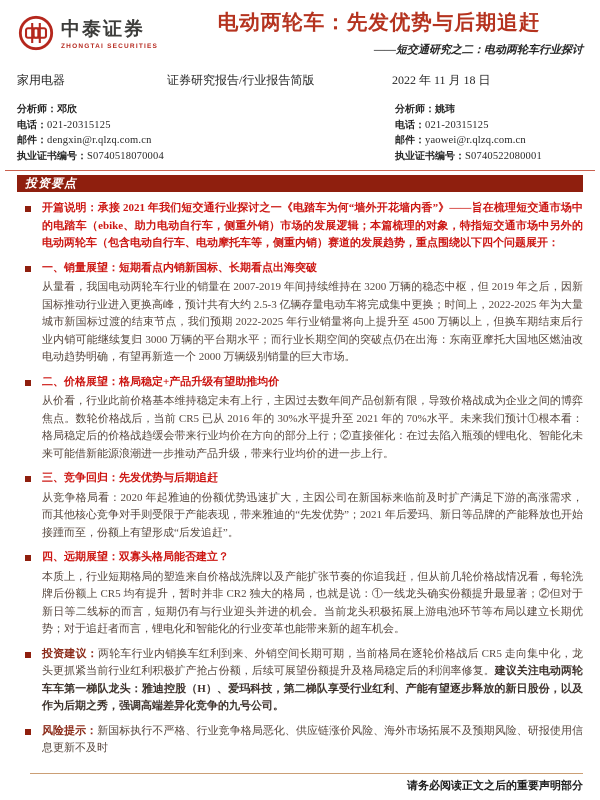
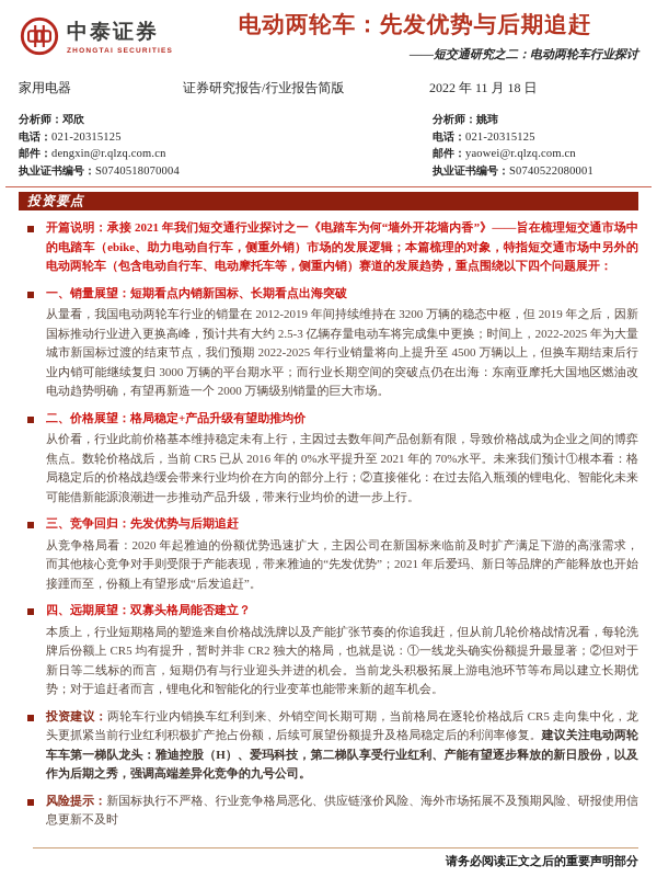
  中泰证券
  电动两轮车：先发优势与后期追赶
  ——短交通研究之二：电动两轮车行业探讨
  家用电器
  证券研究报告/行业报告简版
  2022 年 11 月 18 日
  分析师：邓欣
  电话：021-20315125
  邮件：dengxin@r.qlzq.com.cn
  执业证书编号：S0740518070004
  分析师：姚玮
  电话：021-20315125
  邮件：yaowei@r.qlzq.com.cn
  执业证书编号：S0740522080001
  投资要点
  开篇说明：承接 2021 年我们短交通行业探讨之一《电踏车为何“墙外开花墙内香”》——旨在梳理短交通市场中的电踏车（ebike、助力电动自行车，侧重外销）市场的发展逻辑；本篇梳理的对象，特指短交通市场中另外的电动两轮车（包含电动自行车、电动摩托车等，侧重内销）赛道的发展趋势，重点围绕以下四个问题展开：
  一、销量展望：短期看点内销新国标、长期看点出海突破
- 从量看，我国电动两轮车行业的销量在 2007-2019 年间持续维持在 3200 万辆的稳态中枢，但 2019 年之后，因新国标推动行业进入更换高峰，预计共有大约 2.5-3 亿辆存量电动车将完成集中更换；时间上，2022-2025 年为大量城市新国标过渡的结束节点，我们预期 2022-2025 年行业销量将向上提升至 4500 万辆以上，但换车期结束后行业内销可能继续复归 3000 万辆的平台期水平；而行业长期空间的突破点仍在出海：东南亚摩托大国地区燃油改电动趋势明确，有望再新造一个 2000 万辆级别销量的巨大市场。
+ 从量看，我国电动两轮车行业的销量在 2012-2019 年间持续维持在 3200 万辆的稳态中枢，但 2019 年之后，因新国标推动行业进入更换高峰，预计共有大约 2.5-3 亿辆存量电动车将完成集中更换；时间上，2022-2025 年为大量城市新国标过渡的结束节点，我们预期 2022-2025 年行业销量将向上提升至 4500 万辆以上，但换车期结束后行业内销可能继续复归 3000 万辆的平台期水平；而行业长期空间的突破点仍在出海：东南亚摩托大国地区燃油改电动趋势明确，有望再新造一个 2000 万辆级别销量的巨大市场。
  二、价格展望：格局稳定+产品升级有望助推均价
- 从价看，行业此前价格基本维持稳定未有上行，主因过去数年间产品创新有限，导致价格战成为企业之间的博弈焦点。数轮价格战后，当前 CR5 已从 2016 年的 30%水平提升至 2021 年的 70%水平。未来我们预计①根本看：格局稳定后的价格战趋缓会带来行业均价在方向的部分上行；②直接催化：在过去陷入瓶颈的锂电化、智能化未来可能借新能源浪潮进一步推动产品升级，带来行业均价的进一步上行。
+ 从价看，行业此前价格基本维持稳定未有上行，主因过去数年间产品创新有限，导致价格战成为企业之间的博弈焦点。数轮价格战后，当前 CR5 已从 2016 年的 0%水平提升至 2021 年的 70%水平。未来我们预计①根本看：格局稳定后的价格战趋缓会带来行业均价在方向的部分上行；②直接催化：在过去陷入瓶颈的锂电化、智能化未来可能借新能源浪潮进一步推动产品升级，带来行业均价的进一步上行。
  三、竞争回归：先发优势与后期追赶
  从竞争格局看：2020 年起雅迪的份额优势迅速扩大，主因公司在新国标来临前及时扩产满足下游的高涨需求，而其他核心竞争对手则受限于产能表现，带来雅迪的“先发优势”；2021 年后爱玛、新日等品牌的产能释放也开始接踵而至，份额上有望形成“后发追赶”。
  四、远期展望：双寡头格局能否建立？
  本质上，行业短期格局的塑造来自价格战洗牌以及产能扩张节奏的你追我赶，但从前几轮价格战情况看，每轮洗牌后份额上 CR5 均有提升，暂时并非 CR2 独大的格局，也就是说：①一线龙头确实份额提升最显著；②但对于新日等二线标的而言，短期仍有与行业迎头并进的机会。当前龙头积极拓展上游电池环节等布局以建立长期优势；对于追赶者而言，锂电化和智能化的行业变革也能带来新的超车机会。
  投资建议：两轮车行业内销换车红利到来、外销空间长期可期，当前格局在逐轮价格战后 CR5 走向集中化，龙头更抓紧当前行业红利积极扩产抢占份额，后续可展望份额提升及格局稳定后的利润率修复。建议关注电动两轮车车第一梯队龙头：雅迪控股（H）、爱玛科技，第二梯队享受行业红利、产能有望逐步释放的新日股份，以及作为后期之秀，强调高端差异化竞争的九号公司。
  风险提示：新国标执行不严格、行业竞争格局恶化、供应链涨价风险、海外市场拓展不及预期风险、研报使用信息更新不及时
  请务必阅读正文之后的重要声明部分
